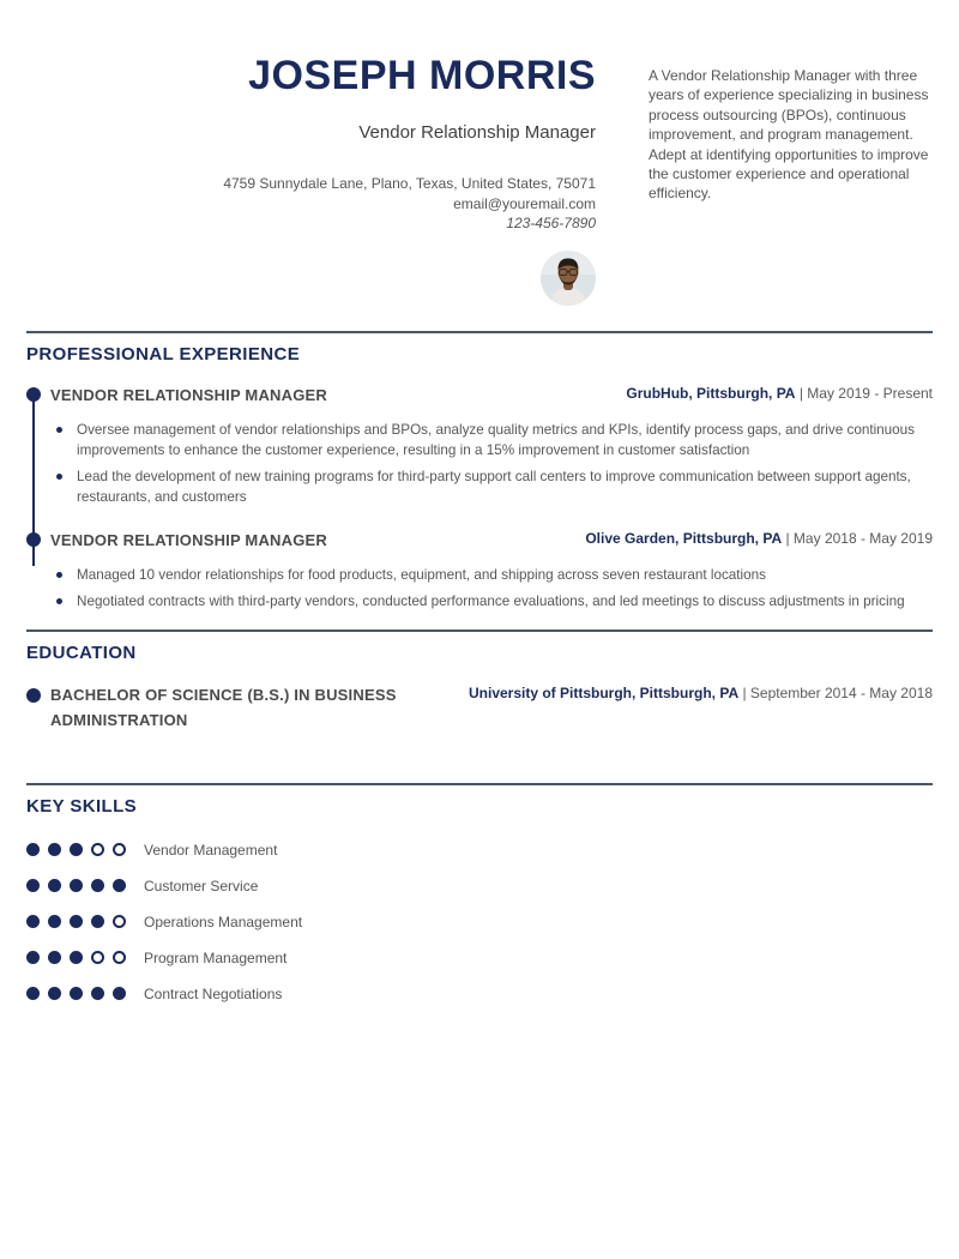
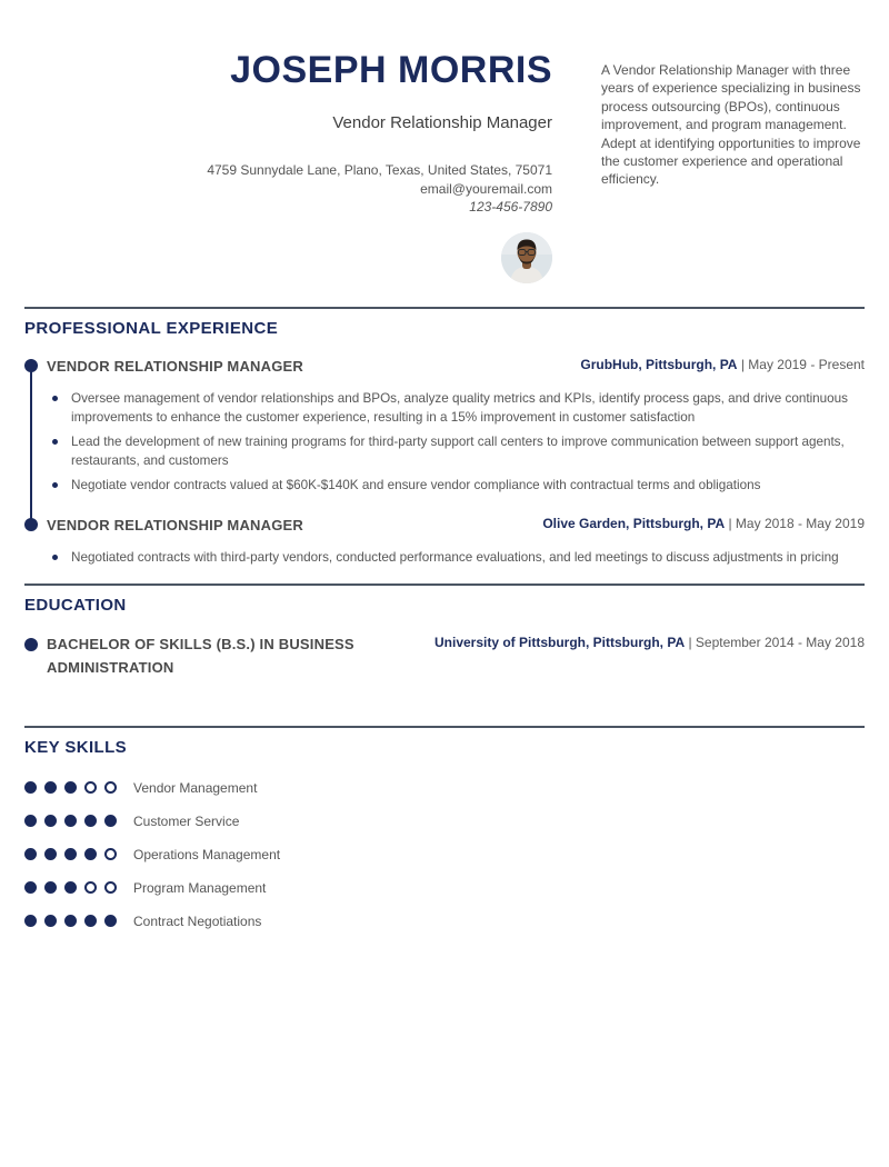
  JOSEPH MORRIS
  Vendor Relationship Manager
  4759 Sunnydale Lane, Plano, Texas, United States, 75071
  email@youremail.com
  123-456-7890
  A Vendor Relationship Manager with three years of experience specializing in business process outsourcing (BPOs), continuous improvement, and program management. Adept at identifying opportunities to improve the customer experience and operational efficiency.
  PROFESSIONAL EXPERIENCE
  VENDOR RELATIONSHIP MANAGER
  GrubHub, Pittsburgh, PA | May 2019 - Present
  Oversee management of vendor relationships and BPOs, analyze quality metrics and KPIs, identify process gaps, and drive continuous improvements to enhance the customer experience, resulting in a 15% improvement in customer satisfaction
  Lead the development of new training programs for third-party support call centers to improve communication between support agents, restaurants, and customers
+ Negotiate vendor contracts valued at $60K-$140K and ensure vendor compliance with contractual terms and obligations
  VENDOR RELATIONSHIP MANAGER
  Olive Garden, Pittsburgh, PA | May 2018 - May 2019
- Managed 10 vendor relationships for food products, equipment, and shipping across seven restaurant locations
  Negotiated contracts with third-party vendors, conducted performance evaluations, and led meetings to discuss adjustments in pricing
  EDUCATION
- BACHELOR OF SCIENCE (B.S.) IN BUSINESS ADMINISTRATION
+ BACHELOR OF SKILLS (B.S.) IN BUSINESS ADMINISTRATION
  University of Pittsburgh, Pittsburgh, PA | September 2014 - May 2018
  KEY SKILLS
  Vendor Management
  Customer Service
  Operations Management
  Program Management
  Contract Negotiations
